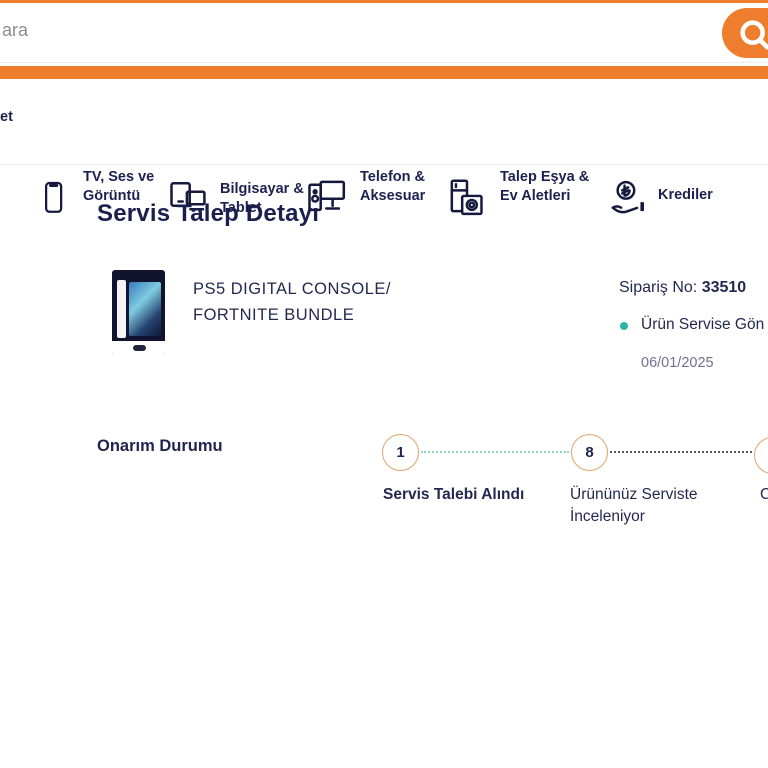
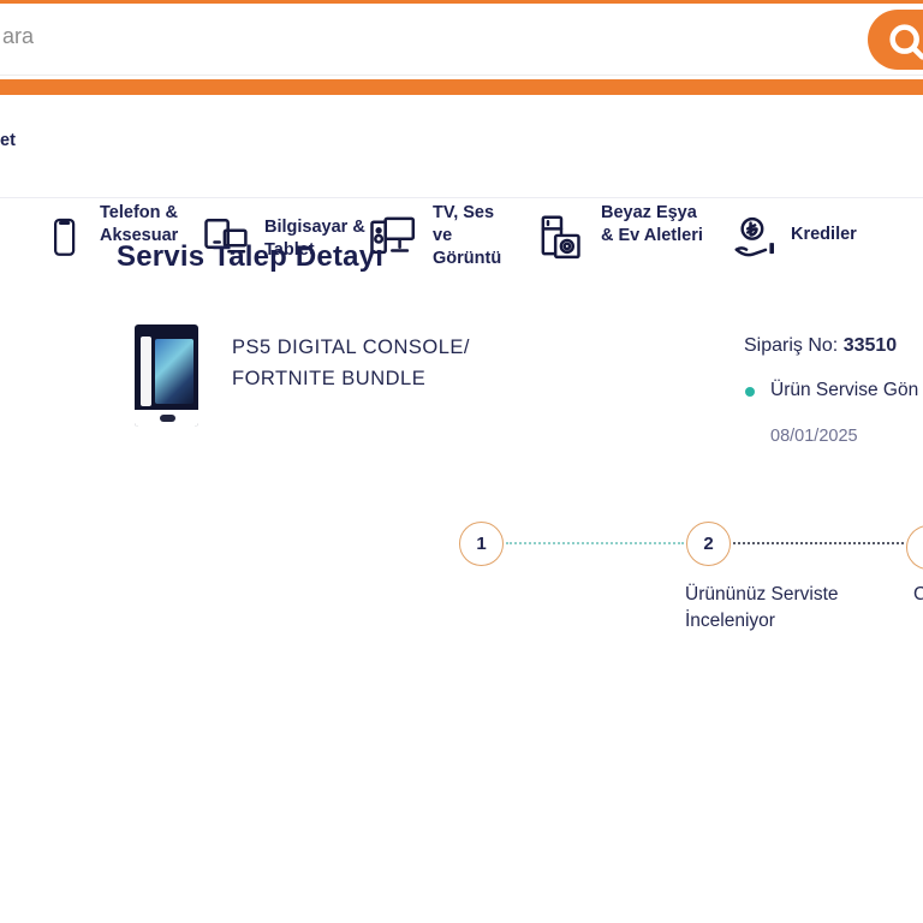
  ara
  et
- TV, Ses ve Görüntü
+ Telefon & Aksesuar
  Bilgisayar & Tablet
- Telefon & Aksesuar
+ TV, Ses ve Görüntü
- Talep Eşya & Ev Aletleri
+ Beyaz Eşya & Ev Aletleri
  Krediler
  Servis Talep Detayı
  PS5 DIGITAL CONSOLE/
  FORTNITE BUNDLE
  Sipariş No: 33510
  Ürün Servise Gön
- 06/01/2025
+ 08/01/2025
- Onarım Durumu
  1
- 8
+ 2
- Servis Talebi Alındı
  Ürününüz Serviste İnceleniyor
  C
